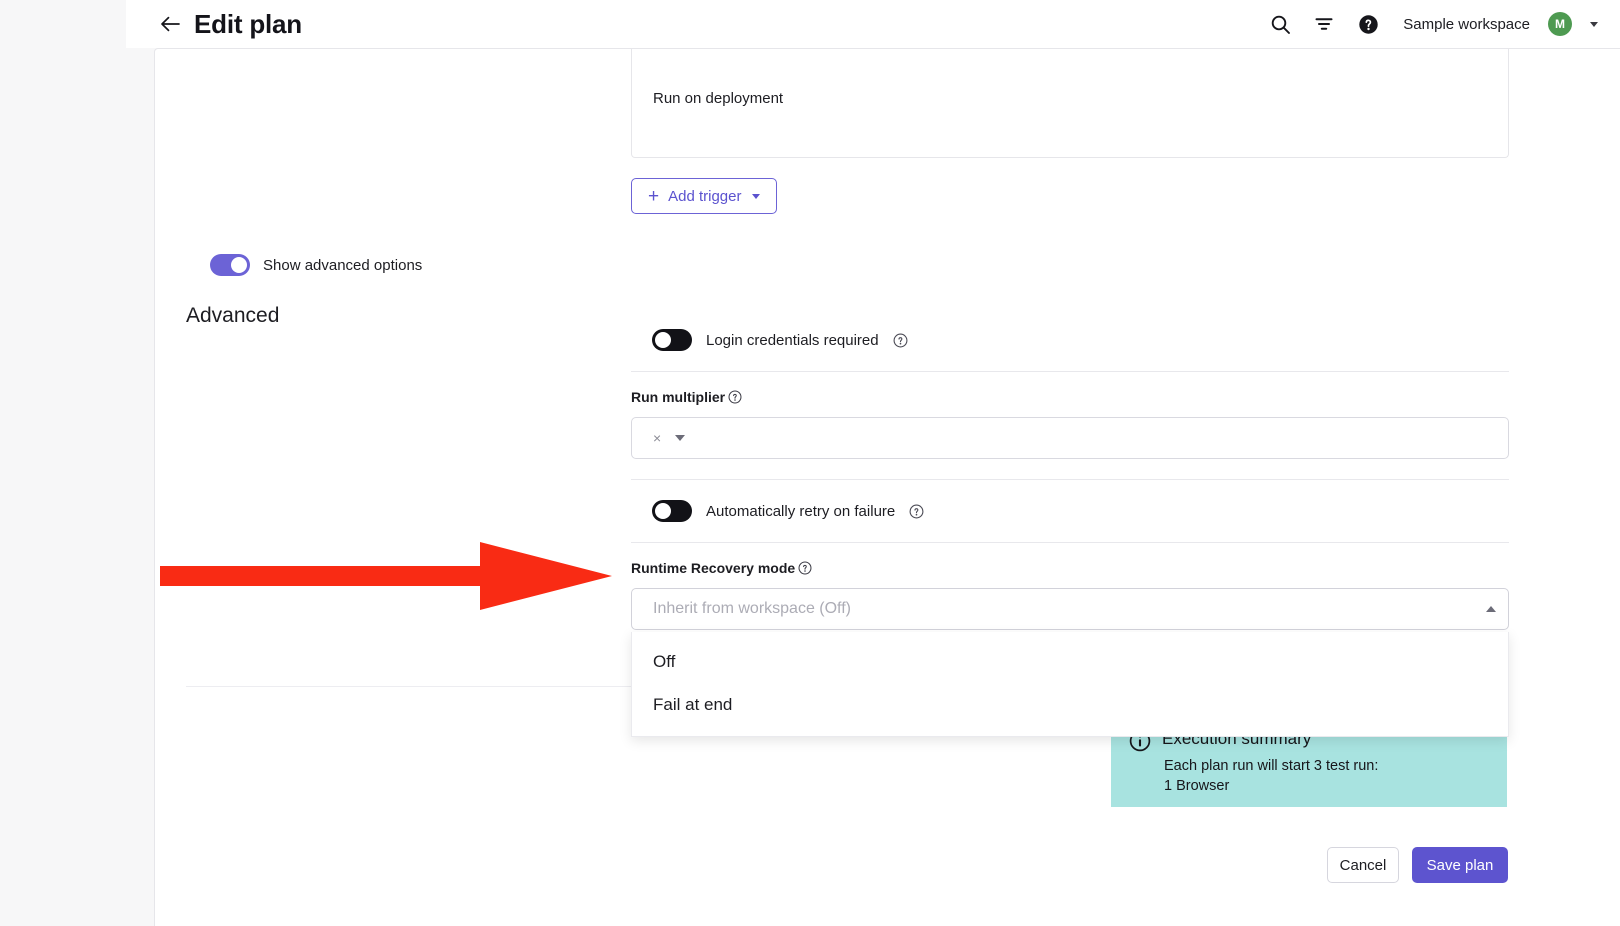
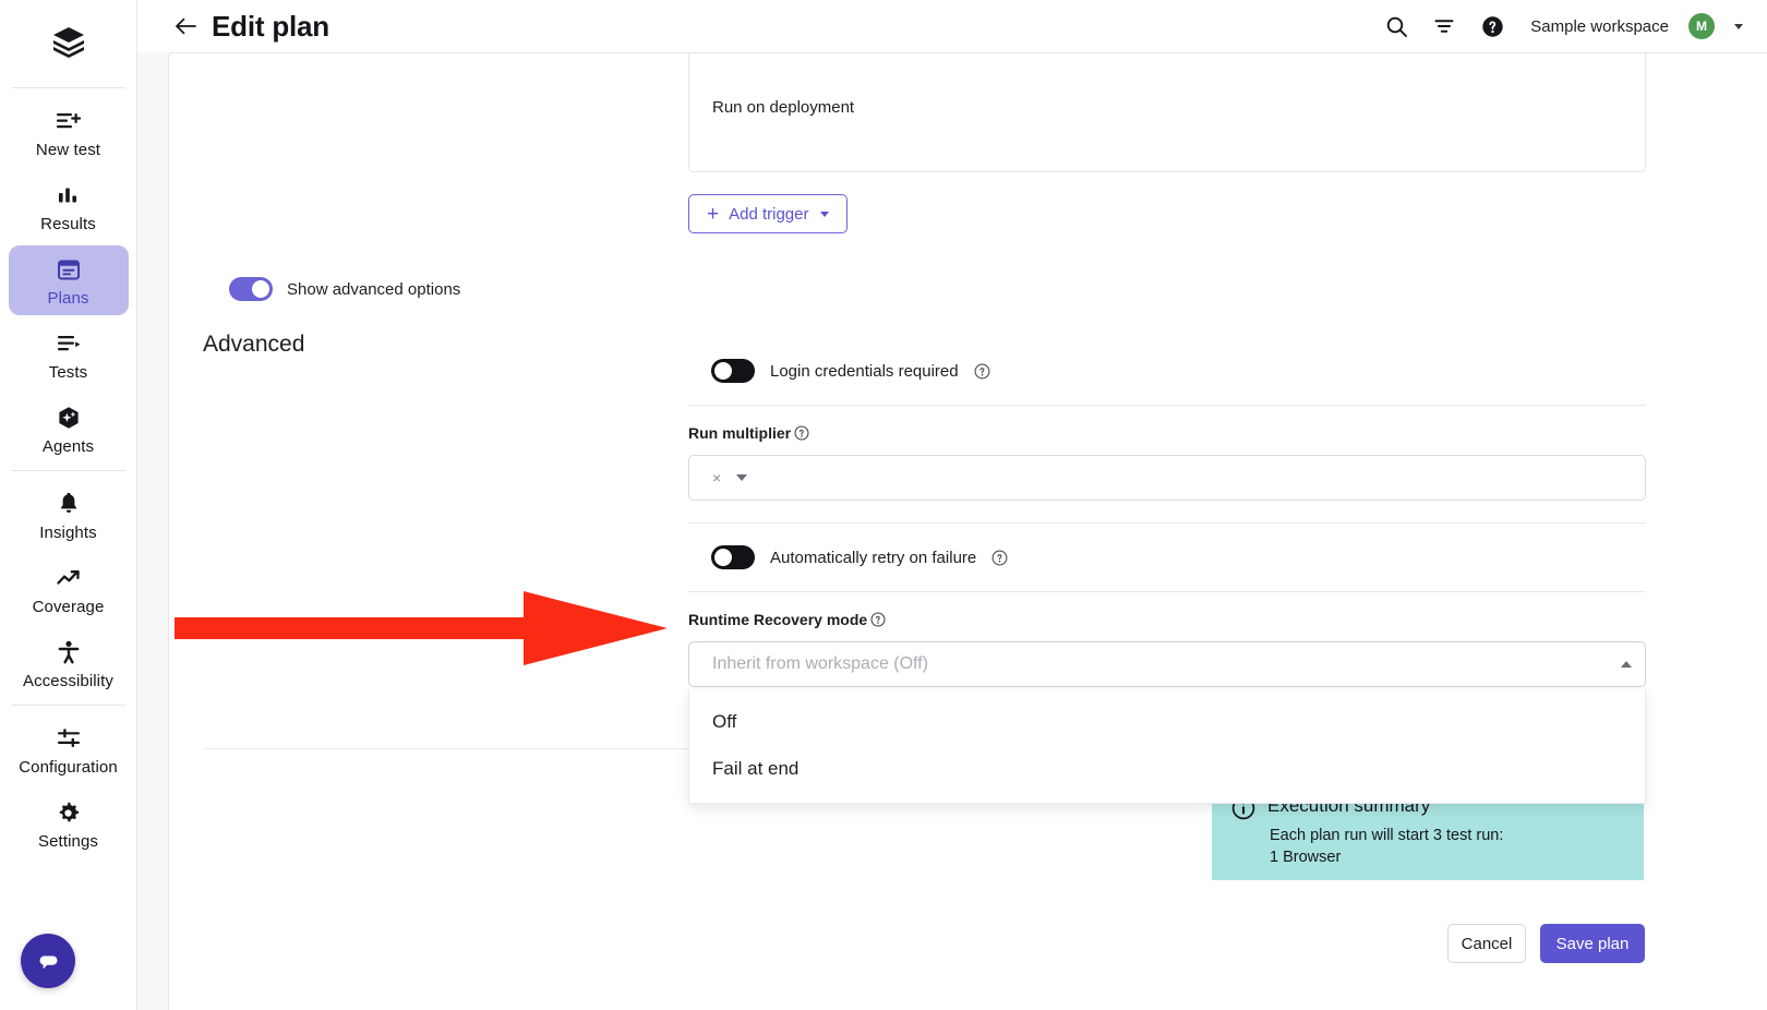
+ New test
+ Results
+ Plans
+ Tests
+ Agents
+ Insights
+ Coverage
+ Accessibility
+ Configuration
+ Settings
  Edit plan
  Sample workspace
  M
  Run on deployment
  +
  Add trigger
  Show advanced options
  Advanced
  Login credentials required
  Run multiplier
  ×
  Automatically retry on failure
  Runtime Recovery mode
  Inherit from workspace (Off)
  Off
  Fail at end
  Execution summary
  Each plan run will start 3 test run:
  1 Browser
  Cancel
  Save plan
